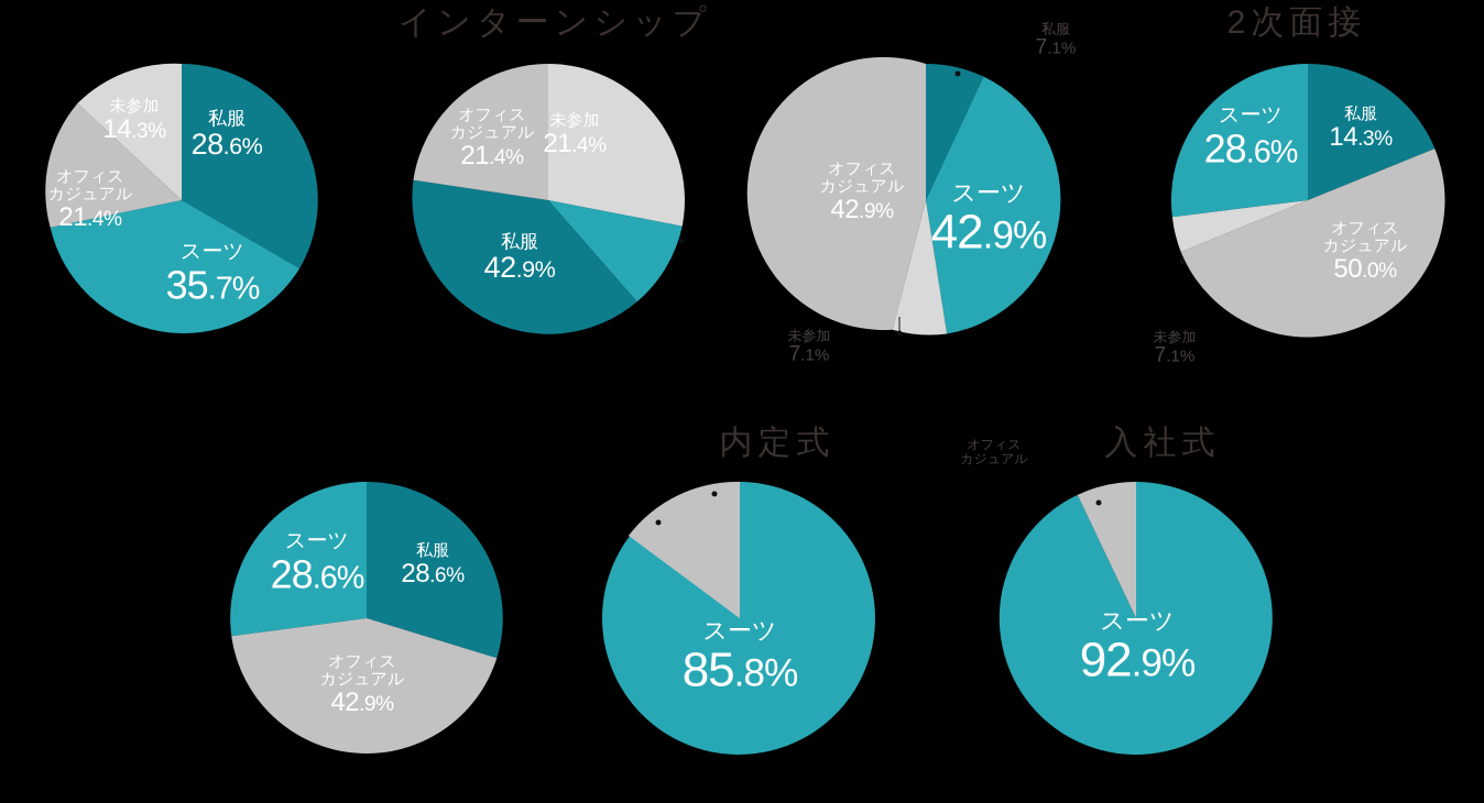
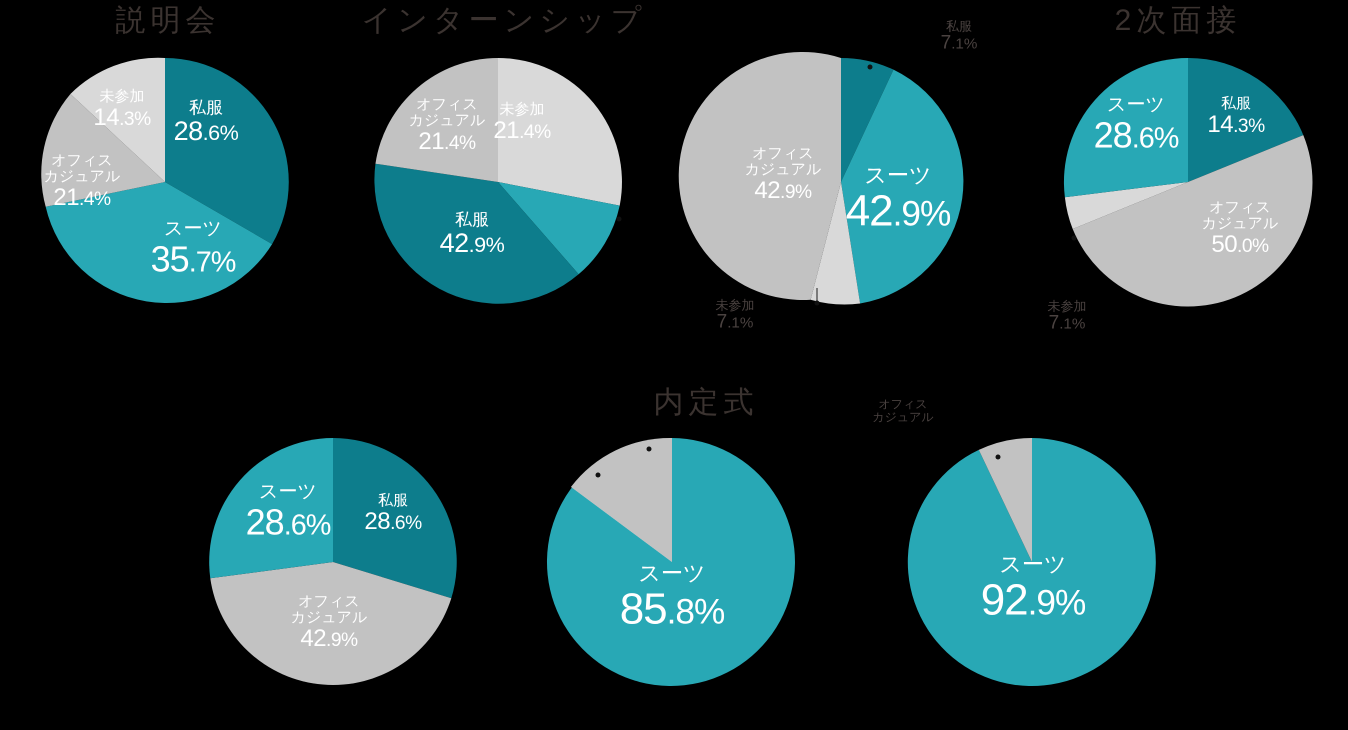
+ 説明会
  私服
  28.6%
  スーツ
  35.7%
  オフィス
  カジュアル
  21.4%
  未参加
  14.3%
  インターンシップ
  未参加
  21.4%
  私服
  42.9%
  オフィス
  カジュアル
  21.4%
  スーツ
  42.9%
  オフィス
  カジュアル
  42.9%
  私服
  7.1%
  未参加
  7.1%
  2次面接
  私服
  14.3%
  スーツ
  28.6%
  オフィス
  カジュアル
  50.0%
  未参加
  7.1%
  私服
  28.6%
  スーツ
  28.6%
  オフィス
  カジュアル
  42.9%
  内定式
  スーツ
  85.8%
- 入社式
  スーツ
  92.9%
  オフィス
  カジュアル
